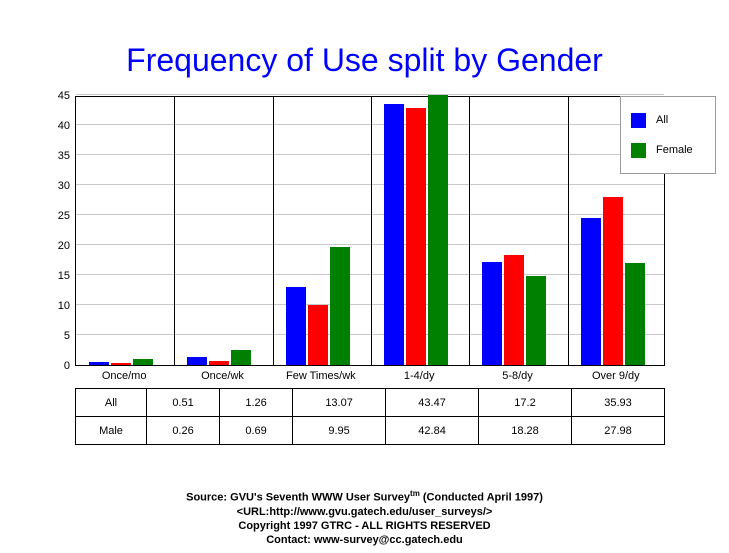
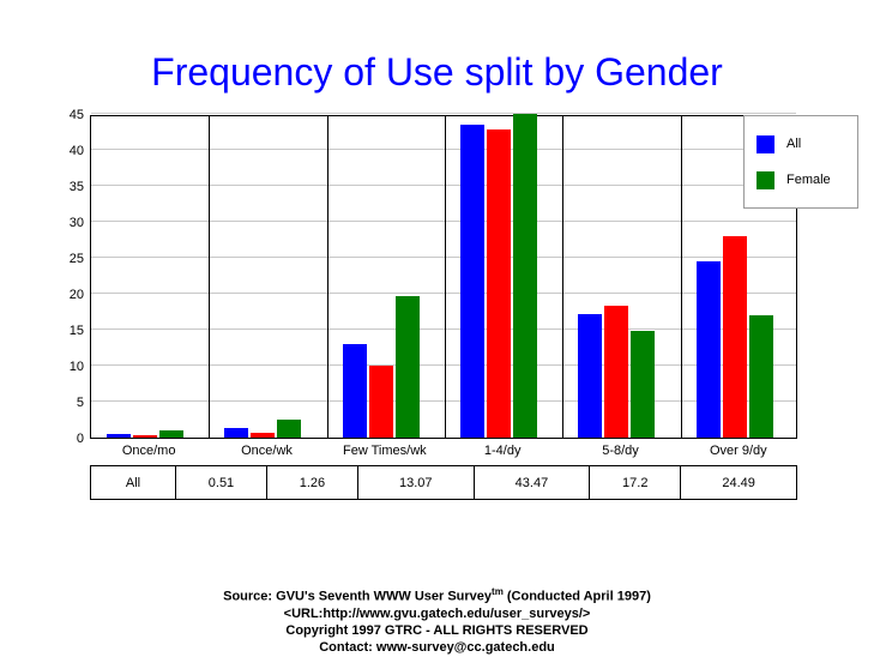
  Frequency of Use split by Gender
  0
  5
  10
  15
  20
  25
  30
  35
  40
  45
  Once/mo
  Once/wk
  Few Times/wk
  1-4/dy
  5-8/dy
  Over 9/dy
  All
  Female
- All	0.51	1.26	13.07	43.47	17.2	35.93
+ All	0.51	1.26	13.07	43.47	17.2	24.49
- Male	0.26	0.69	9.95	42.84	18.28	27.98
  Source: GVU's Seventh WWW User Surveytm (Conducted April 1997)
  <URL:http://www.gvu.gatech.edu/user_surveys/>
  Copyright 1997 GTRC - ALL RIGHTS RESERVED
  Contact: www-survey@cc.gatech.edu
